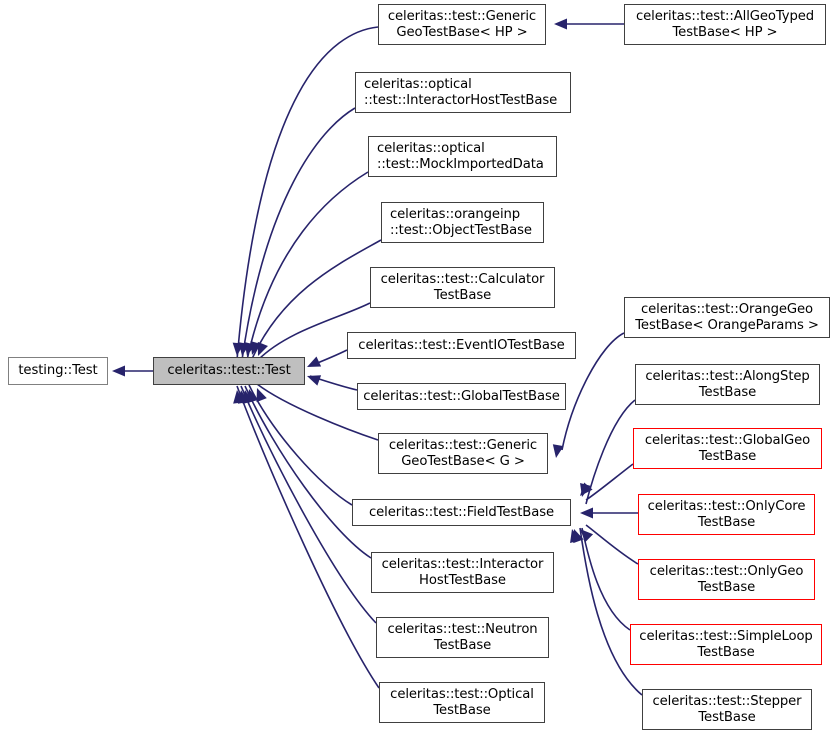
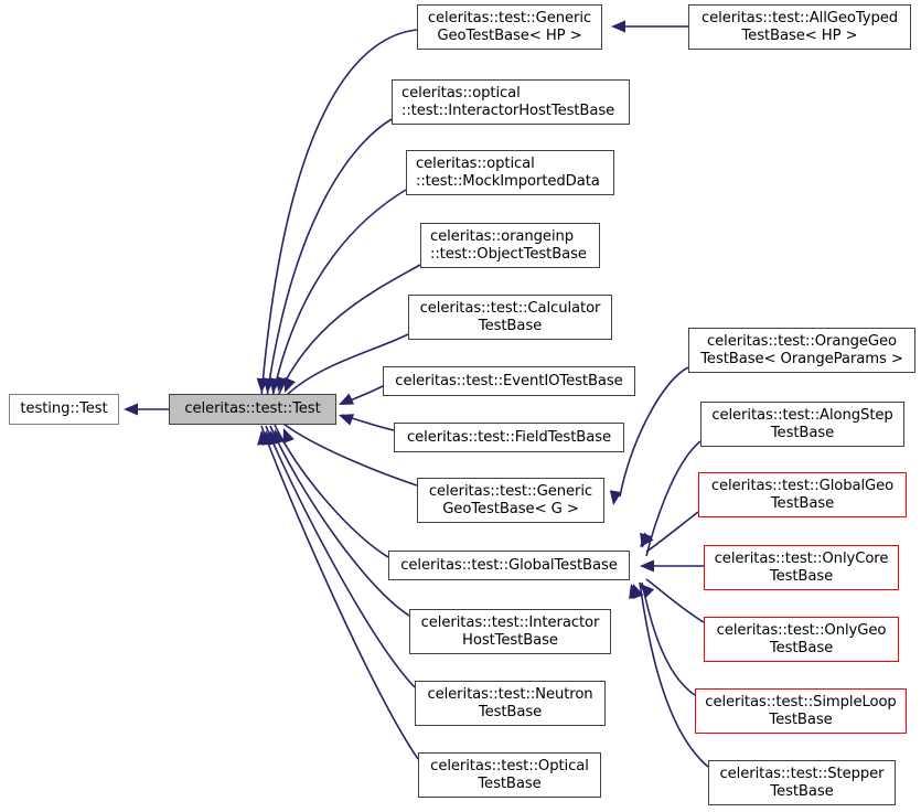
  testing::Test
  celeritas::test::Test
  celeritas::test::Generic
  GeoTestBase< HP >
  celeritas::optical
  ::test::InteractorHostTestBase
  celeritas::optical
  ::test::MockImportedData
  celeritas::orangeinp
  ::test::ObjectTestBase
  celeritas::test::Calculator
  TestBase
  celeritas::test::EventIOTestBase
- celeritas::test::GlobalTestBase
+ celeritas::test::FieldTestBase
  celeritas::test::Generic
  GeoTestBase< G >
- celeritas::test::FieldTestBase
+ celeritas::test::GlobalTestBase
  celeritas::test::Interactor
  HostTestBase
  celeritas::test::Neutron
  TestBase
  celeritas::test::Optical
  TestBase
  celeritas::test::AllGeoTyped
  TestBase< HP >
  celeritas::test::OrangeGeo
  TestBase< OrangeParams >
  celeritas::test::AlongStep
  TestBase
  celeritas::test::GlobalGeo
  TestBase
  celeritas::test::OnlyCore
  TestBase
  celeritas::test::OnlyGeo
  TestBase
  celeritas::test::SimpleLoop
  TestBase
  celeritas::test::Stepper
  TestBase
